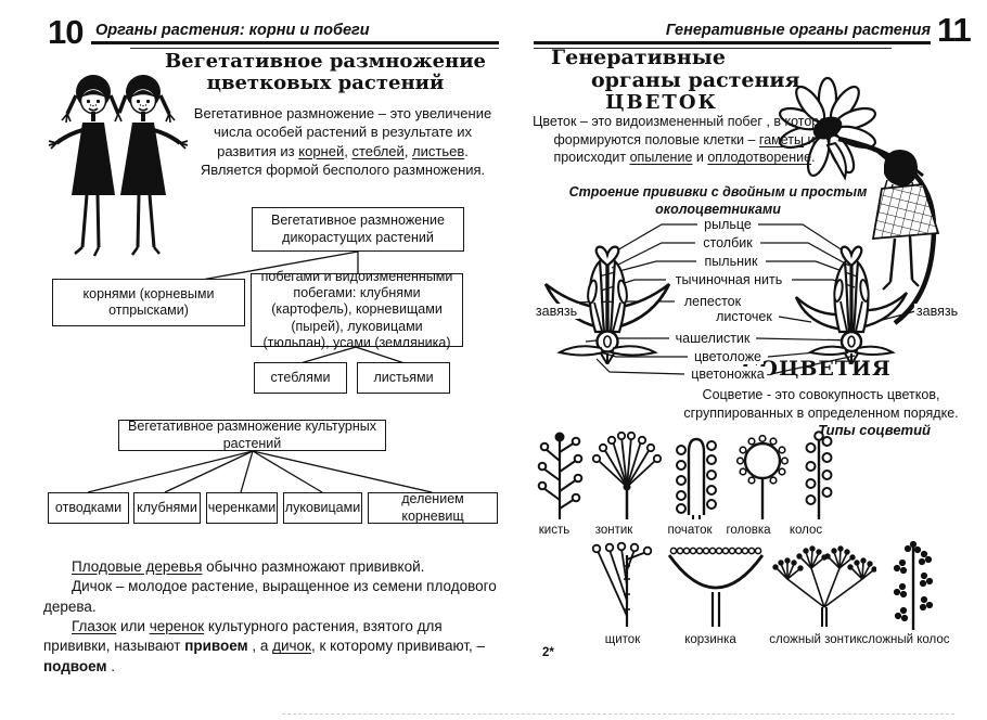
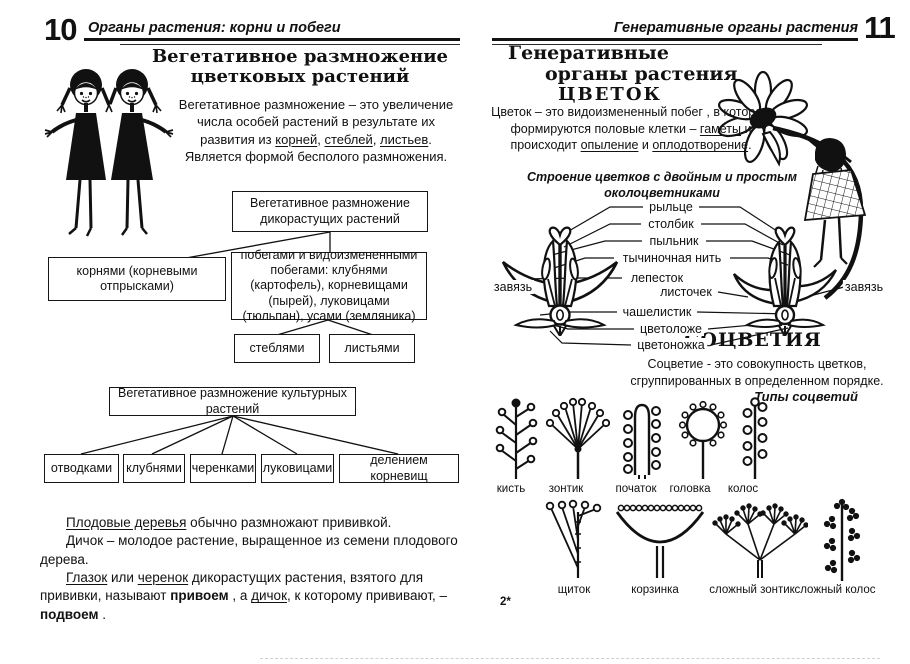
  10
  Органы растения: корни и побеги
  Вегетативное размножение
  цветковых растений
  Вегетативное размножение – это увеличение числа особей растений в результате их развития из корней, стеблей, листьев. Является формой бесполого размножения.
  Вегетативное размножение дикорастущих растений
  корнями (корневыми отпрысками)
  побегами и видоизмененными побегами: клубнями (картофель), корневищами (пырей), луковицами (тюльпан), усами (земляника)
  стеблями
  листьями
  Вегетативное размножение культурных растений
  отводками
  клубнями
  черенками
  луковицами
  делением корневищ
  Плодовые деревья обычно размножают прививкой.
  Дичок – молодое растение, выращенное из семени плодового дерева.
- Глазок или черенок культурного растения, взятого для прививки, называют привоем , а дичок, к которому прививают, – подвоем .
+ Глазок или черенок дикорастущих растения, взятого для прививки, называют привоем , а дичок, к которому прививают, – подвоем .
  Генеративные органы растения
  11
  Генеративные
  органы растения
  ЦВЕТОК
  Цветок – это видоизмененный побег , в котором формируются половые клетки – гаметы и происходит опыление и оплодотворение.
- Строение прививки с двойным и простым
+ Строение цветков с двойным и простым
  околоцветниками
  рыльце
  столбик
  пыльник
  тычиночная нить
  лепесток
  листочек
  чашелистик
  цветоложе
  цветоножка
  завязь
  завязь
  ОЦВЕТИЯ
  Соцветие - это совокупность цветков, сгруппированных в определенном порядке.
  Типы соцветий
  кисть
  зонтик
  початок
  головка
  колос
  щиток
  корзинка
  сложный зонтик
  сложный колос
  2*
